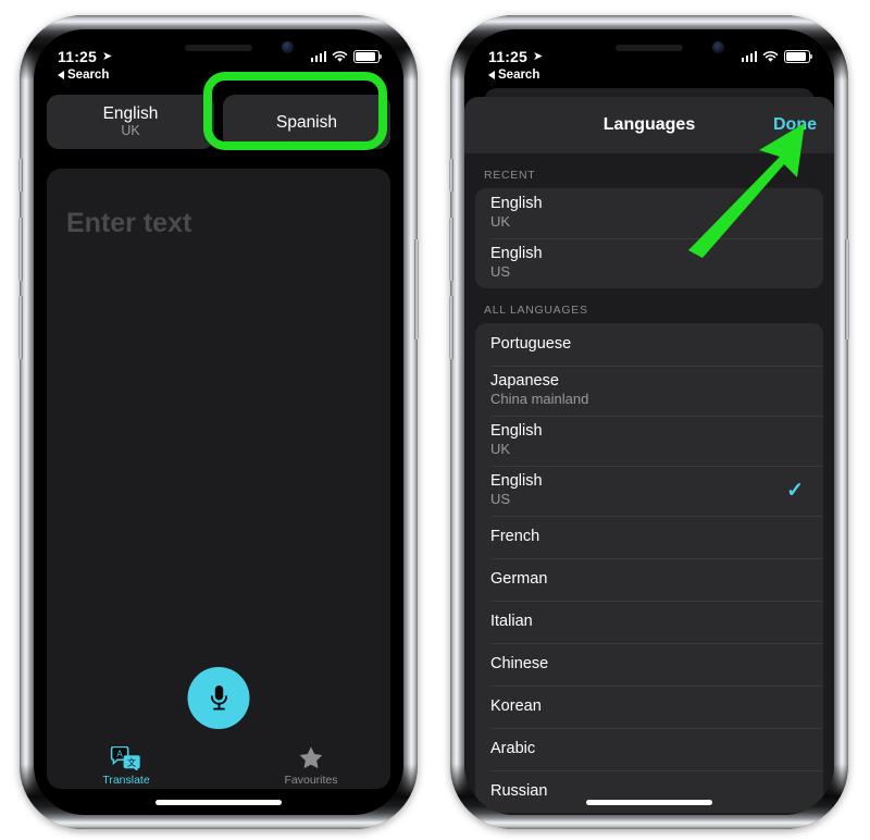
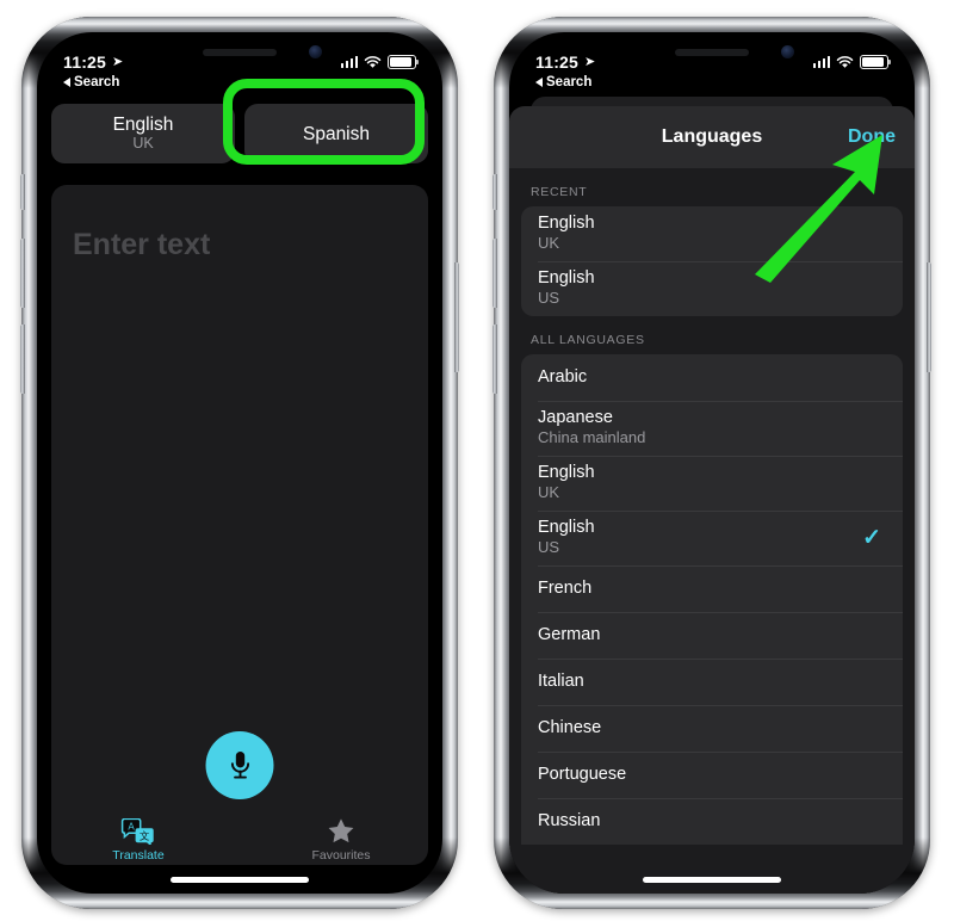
  11:25
  ➤
  Search
  English
  UK
  Spanish
  Enter text
  A
  文
  Translate
  Favourites
  11:25
  ➤
  Search
  Languages
  Done
  RECENT
  English
  UK
  English
  US
  ALL LANGUAGES
- Portuguese
+ Arabic
  Japanese
  China mainland
  English
  UK
  English
  US
  ✓
  French
  German
  Italian
  Chinese
- Korean
- Arabic
+ Portuguese
  Russian
